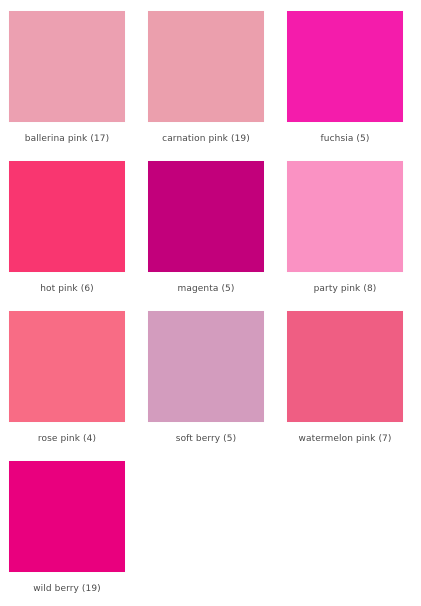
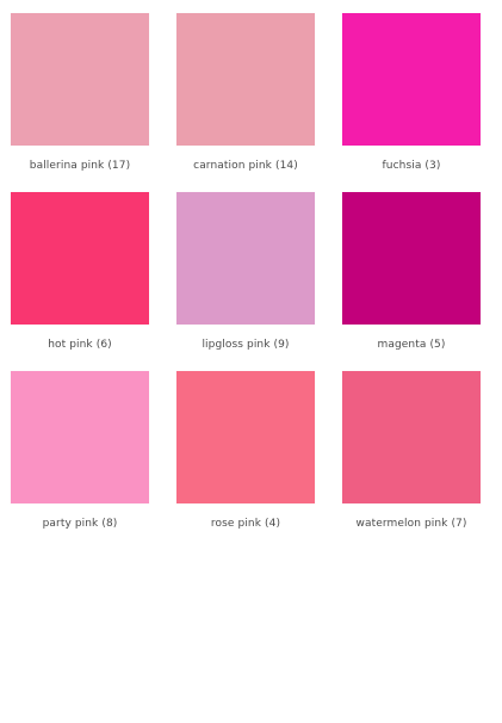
  ballerina pink (17)
- carnation pink (19)
+ carnation pink (14)
- fuchsia (5)
+ fuchsia (3)
  hot pink (6)
+ lipgloss pink (9)
  magenta (5)
  party pink (8)
  rose pink (4)
- soft berry (5)
  watermelon pink (7)
- wild berry (19)
